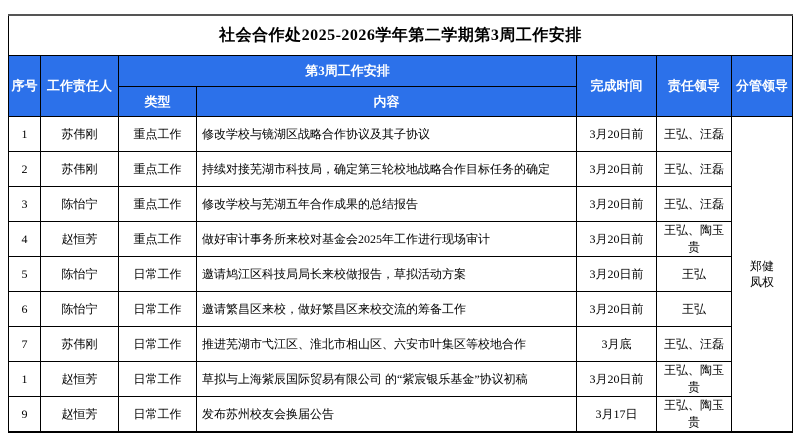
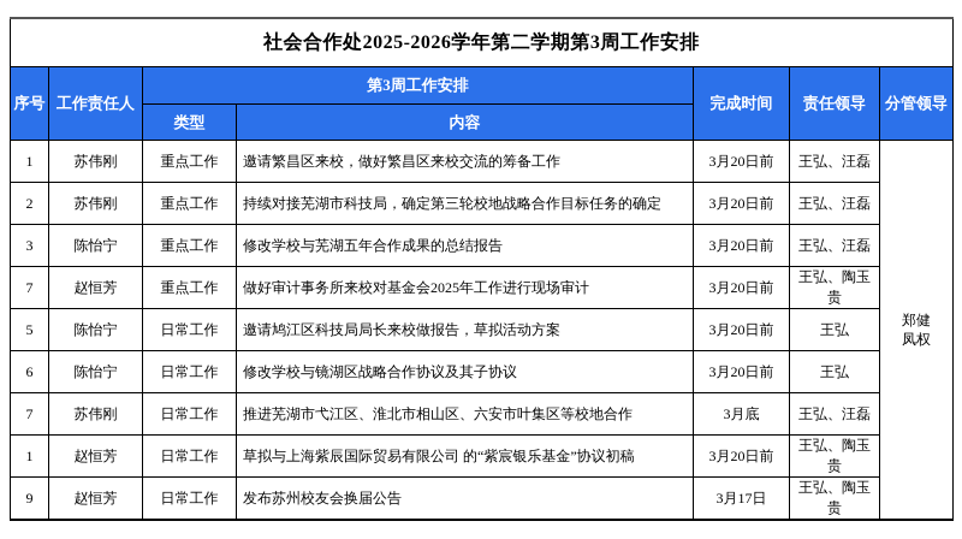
  社会合作处2025-2026学年第二学期第3周工作安排
  序号	工作责任人	第3周工作安排	完成时间	责任领导	分管领导
  类型	内容
- 1	苏伟刚	重点工作	修改学校与镜湖区战略合作协议及其子协议	3月20日前	王弘、汪磊	郑健凤权
+ 1	苏伟刚	重点工作	邀请繁昌区来校，做好繁昌区来校交流的筹备工作	3月20日前	王弘、汪磊	郑健凤权
  2	苏伟刚	重点工作	持续对接芜湖市科技局，确定第三轮校地战略合作目标任务的确定	3月20日前	王弘、汪磊
  3	陈怡宁	重点工作	修改学校与芜湖五年合作成果的总结报告	3月20日前	王弘、汪磊
- 4	赵恒芳	重点工作	做好审计事务所来校对基金会2025年工作进行现场审计	3月20日前	王弘、陶玉贵
+ 7	赵恒芳	重点工作	做好审计事务所来校对基金会2025年工作进行现场审计	3月20日前	王弘、陶玉贵
  5	陈怡宁	日常工作	邀请鸠江区科技局局长来校做报告，草拟活动方案	3月20日前	王弘
- 6	陈怡宁	日常工作	邀请繁昌区来校，做好繁昌区来校交流的筹备工作	3月20日前	王弘
+ 6	陈怡宁	日常工作	修改学校与镜湖区战略合作协议及其子协议	3月20日前	王弘
  7	苏伟刚	日常工作	推进芜湖市弋江区、淮北市相山区、六安市叶集区等校地合作	3月底	王弘、汪磊
  1	赵恒芳	日常工作	草拟与上海紫辰国际贸易有限公司 的“紫宸银乐基金”协议初稿	3月20日前	王弘、陶玉贵
  9	赵恒芳	日常工作	发布苏州校友会换届公告	3月17日	王弘、陶玉贵
